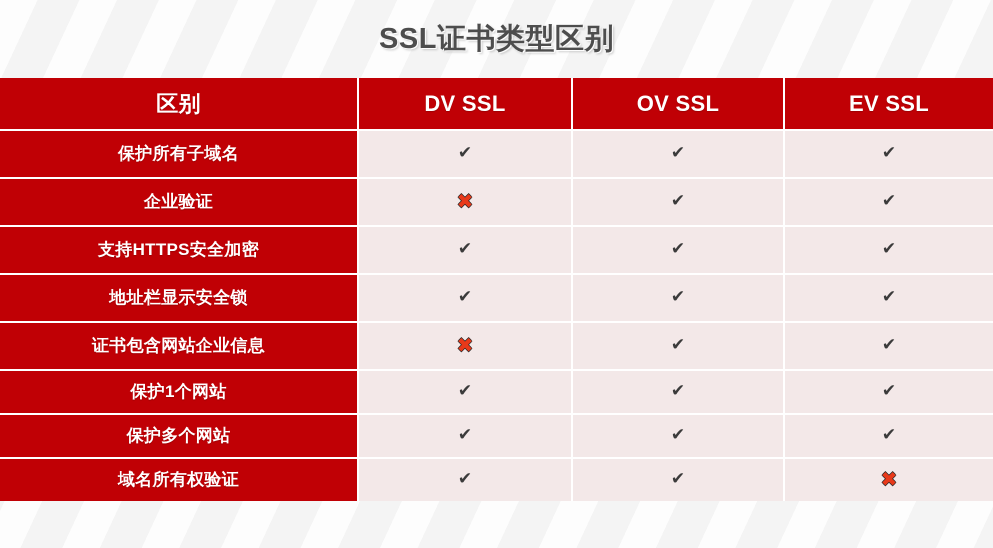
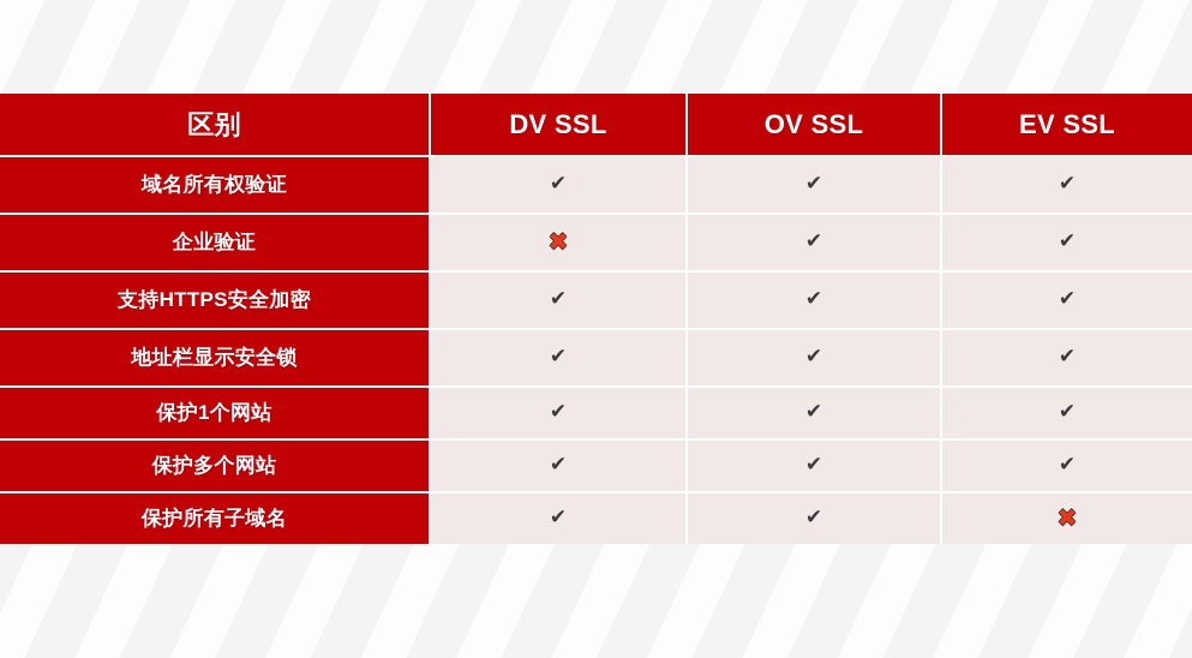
- SSL证书类型区别
  区别	DV SSL	OV SSL	EV SSL
- 保护所有子域名	✔	✔	✔
+ 域名所有权验证	✔	✔	✔
  企业验证	✖	✔	✔
  支持HTTPS安全加密	✔	✔	✔
  地址栏显示安全锁	✔	✔	✔
- 证书包含网站企业信息	✖	✔	✔
  保护1个网站	✔	✔	✔
  保护多个网站	✔	✔	✔
- 域名所有权验证	✔	✔	✖
+ 保护所有子域名	✔	✔	✖
